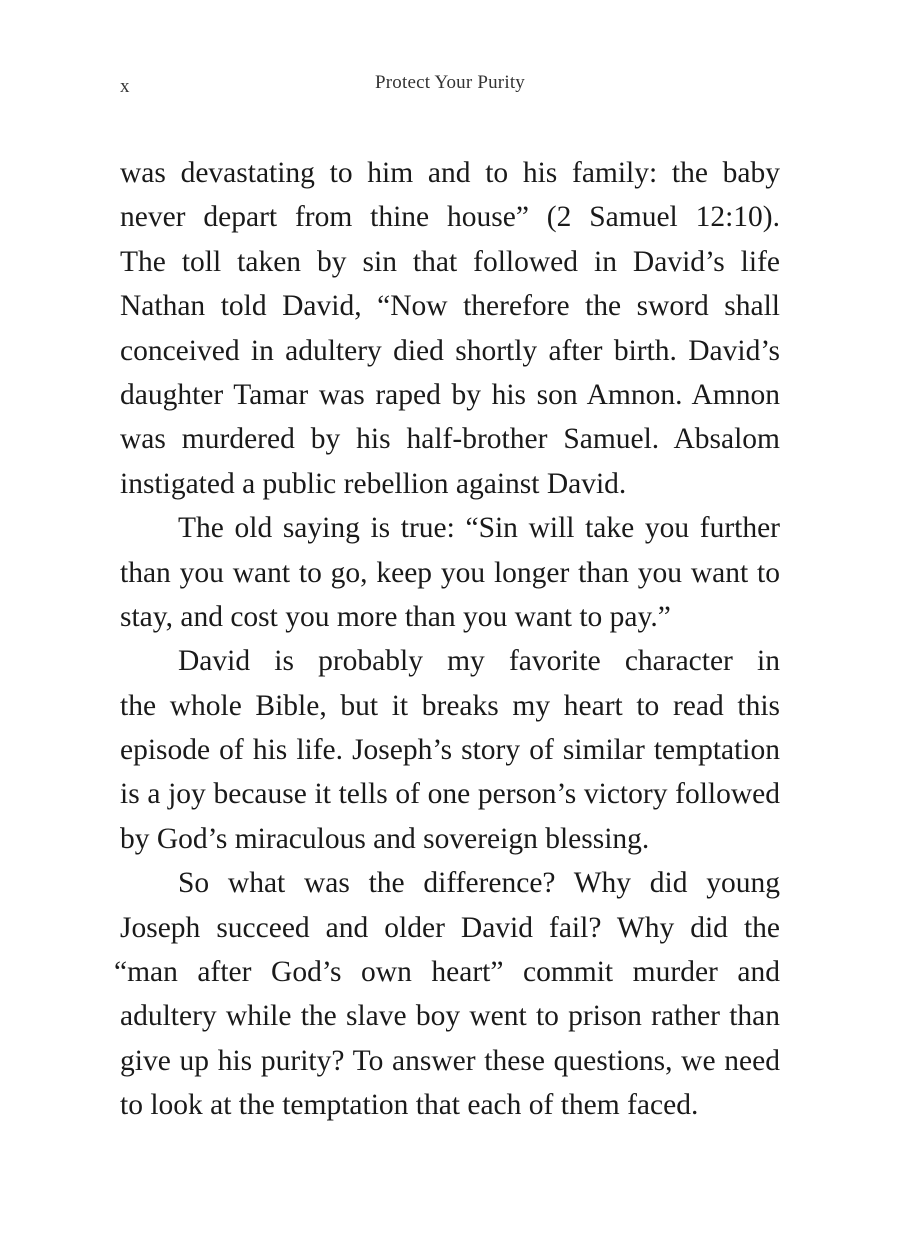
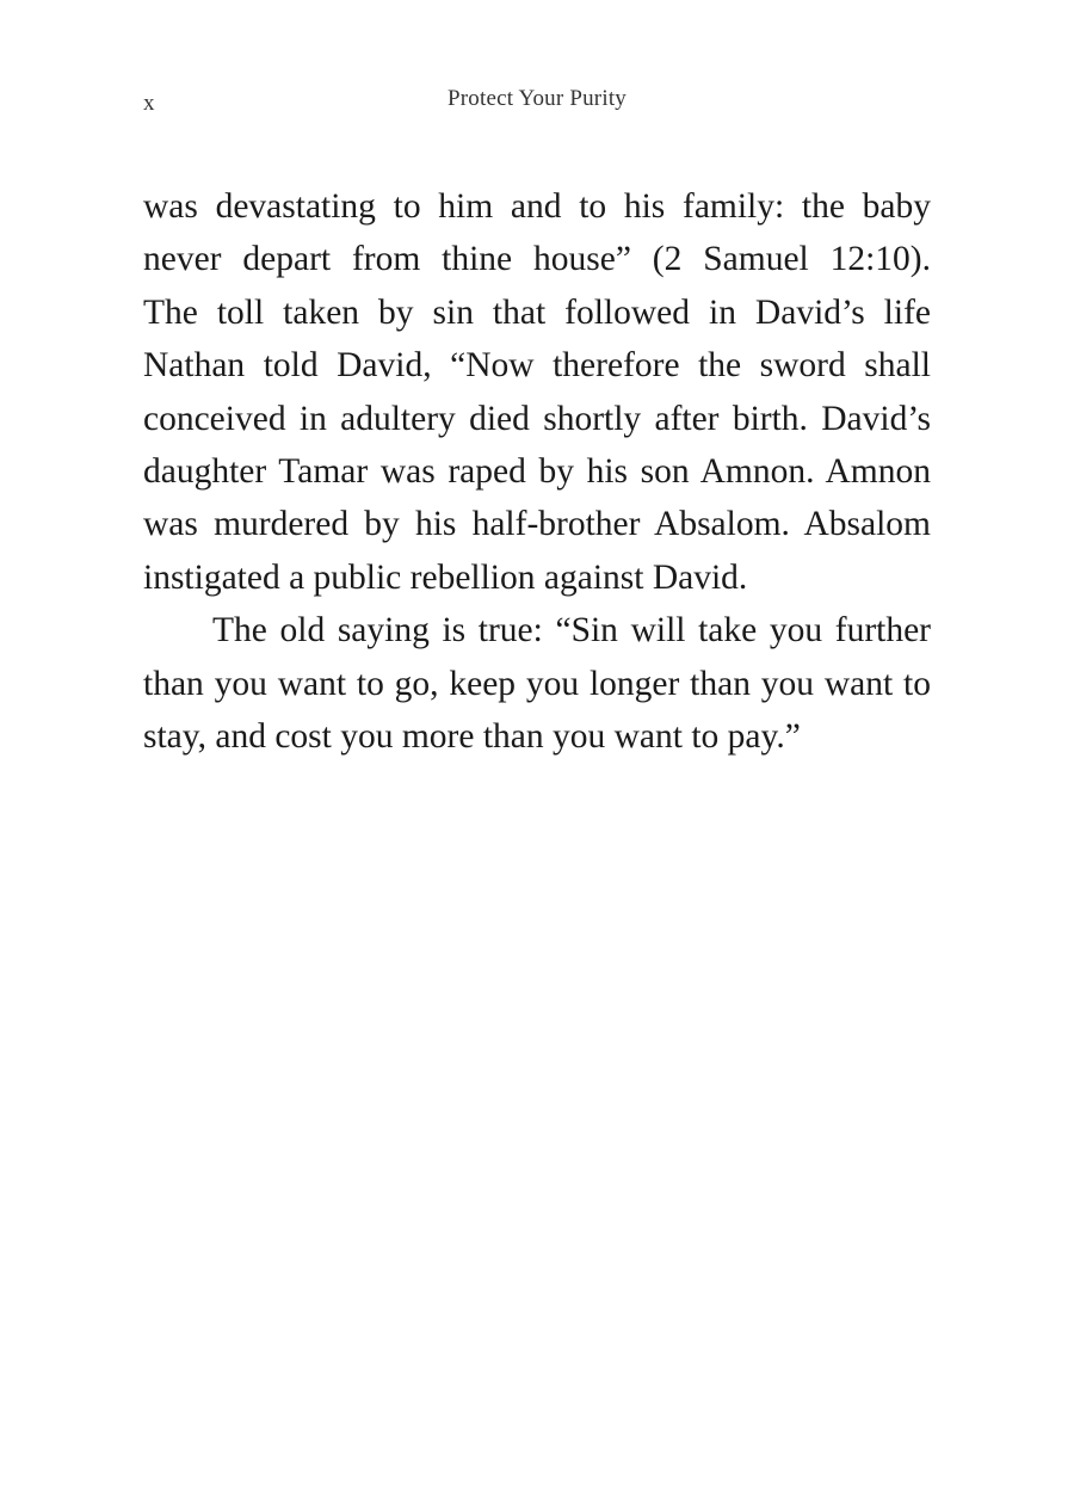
  x
  Protect Your Purity
  was devastating to him and to his family: the baby
  never depart from thine house” (2 Samuel 12:10).
  The toll taken by sin that followed in David’s life
  Nathan told David, “Now therefore the sword shall
  conceived in adultery died shortly after birth. David’s
  daughter Tamar was raped by his son Amnon. Amnon
- was murdered by his half-brother Samuel. Absalom
+ was murdered by his half-brother Absalom. Absalom
  instigated a public rebellion against David.
  The old saying is true: “Sin will take you further
  than you want to go, keep you longer than you want to
  stay, and cost you more than you want to pay.”
- David is probably my favorite character in
- the whole Bible, but it breaks my heart to read this
- episode of his life. Joseph’s story of similar temptation
- is a joy because it tells of one person’s victory followed
- by God’s miraculous and sovereign blessing.
- So what was the difference? Why did young
- Joseph succeed and older David fail? Why did the
- “man after God’s own heart” commit murder and
- adultery while the slave boy went to prison rather than
- give up his purity? To answer these questions, we need
- to look at the temptation that each of them faced.
